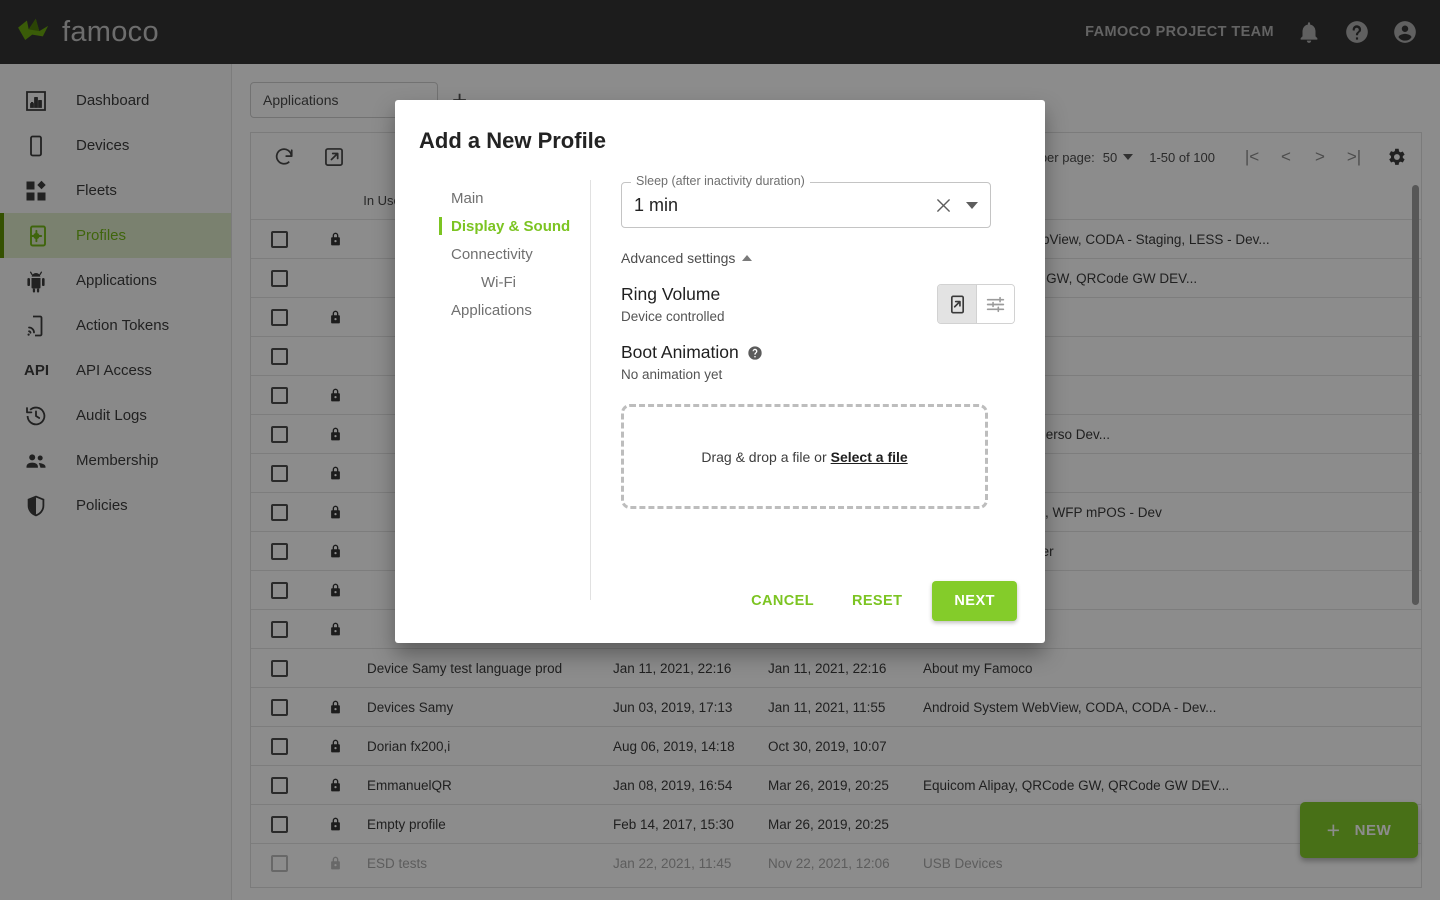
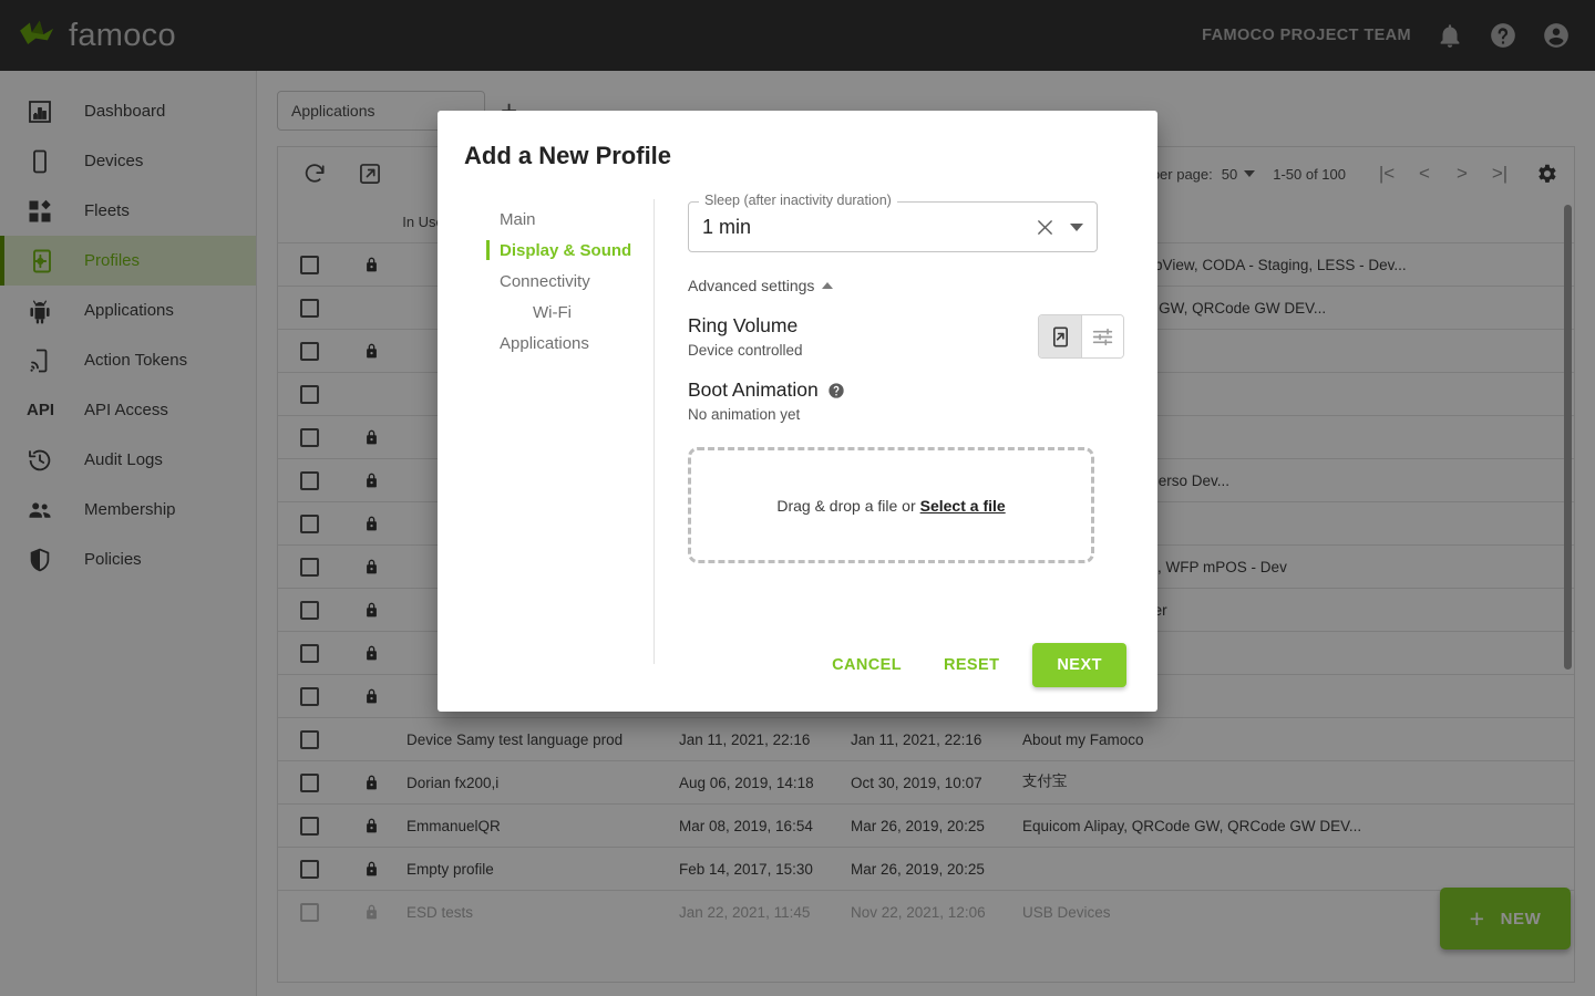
  famoco
  FAMOCO PROJECT TEAM
  Dashboard
  Devices
  Fleets
  Profiles
  Applications
  Action Tokens
  API
  API Access
  Audit Logs
  Membership
  Policies
  Applications
  50
  1-50 of 100
  |<
  <
  >
  >|
  In Us
  Device Samy test language prod
  Jan 11, 2021, 22:16
  Jan 11, 2021, 22:16
  About my Famoco
- Devices Samy
- Jun 03, 2019, 17:13
- Jan 11, 2021, 11:55
- Android System WebView, CODA, CODA - Dev...
  Dorian fx200,i
  Aug 06, 2019, 14:18
  Oct 30, 2019, 10:07
+ 支付宝
  EmmanuelQR
- Jan 08, 2019, 16:54
+ Mar 08, 2019, 16:54
  Mar 26, 2019, 20:25
  Equicom Alipay, QRCode GW, QRCode GW DEV...
  Empty profile
  Feb 14, 2017, 15:30
  Mar 26, 2019, 20:25
  ESD tests
  Jan 22, 2021, 11:45
  Nov 22, 2021, 12:06
  USB Devices
  +
  NEW
  Add a New Profile
  Main
  Display & Sound
  Connectivity
  Wi-Fi
  Applications
  Sleep (after inactivity duration)
  1 min
  Advanced settings
  Ring Volume
  Device controlled
  Boot Animation
  No animation yet
  Drag & drop a file or
  Select a file
  CANCEL
  RESET
  NEXT
